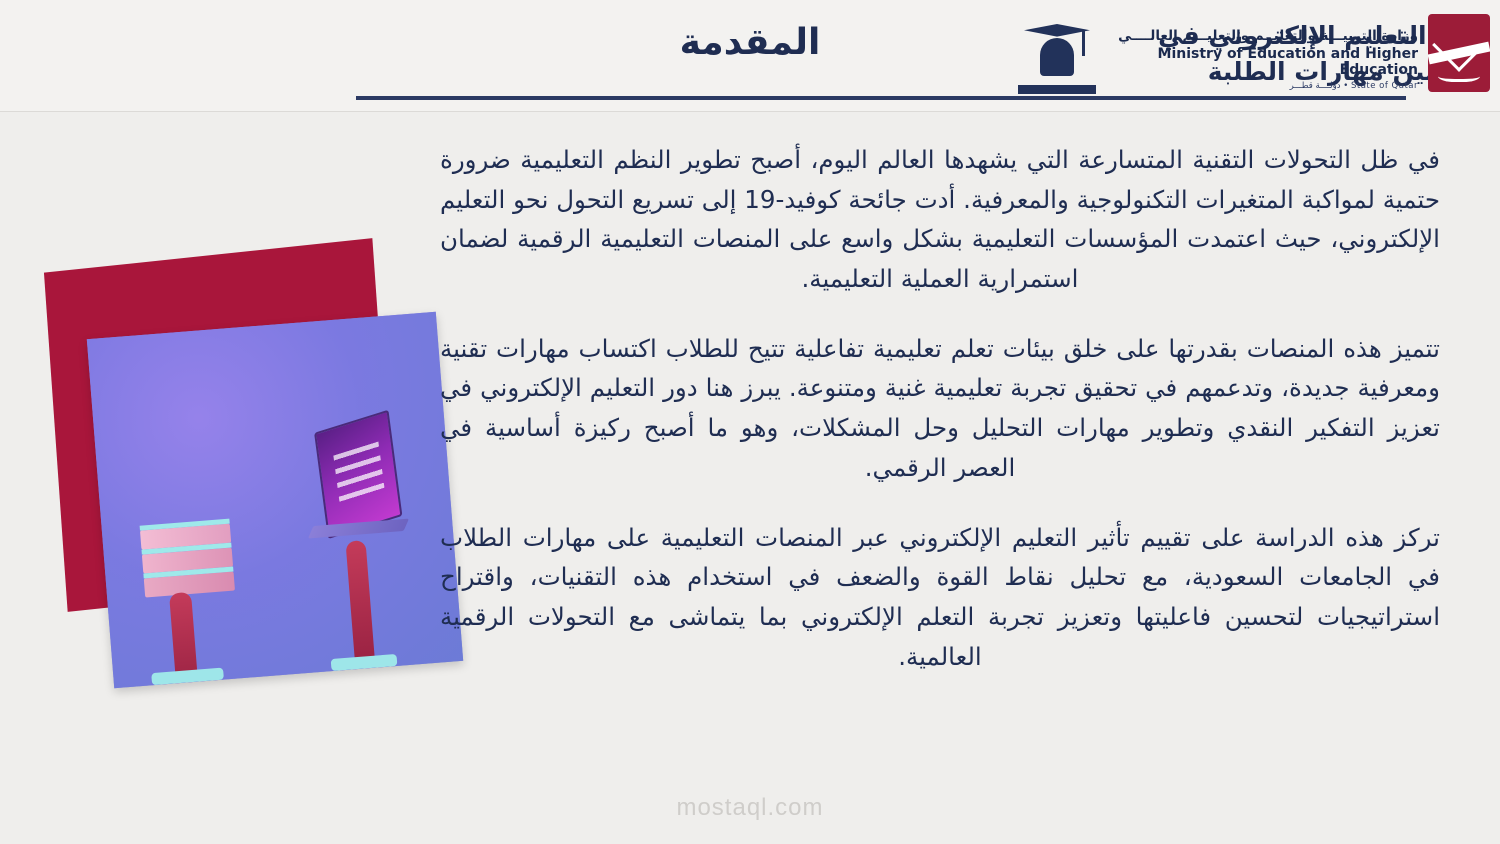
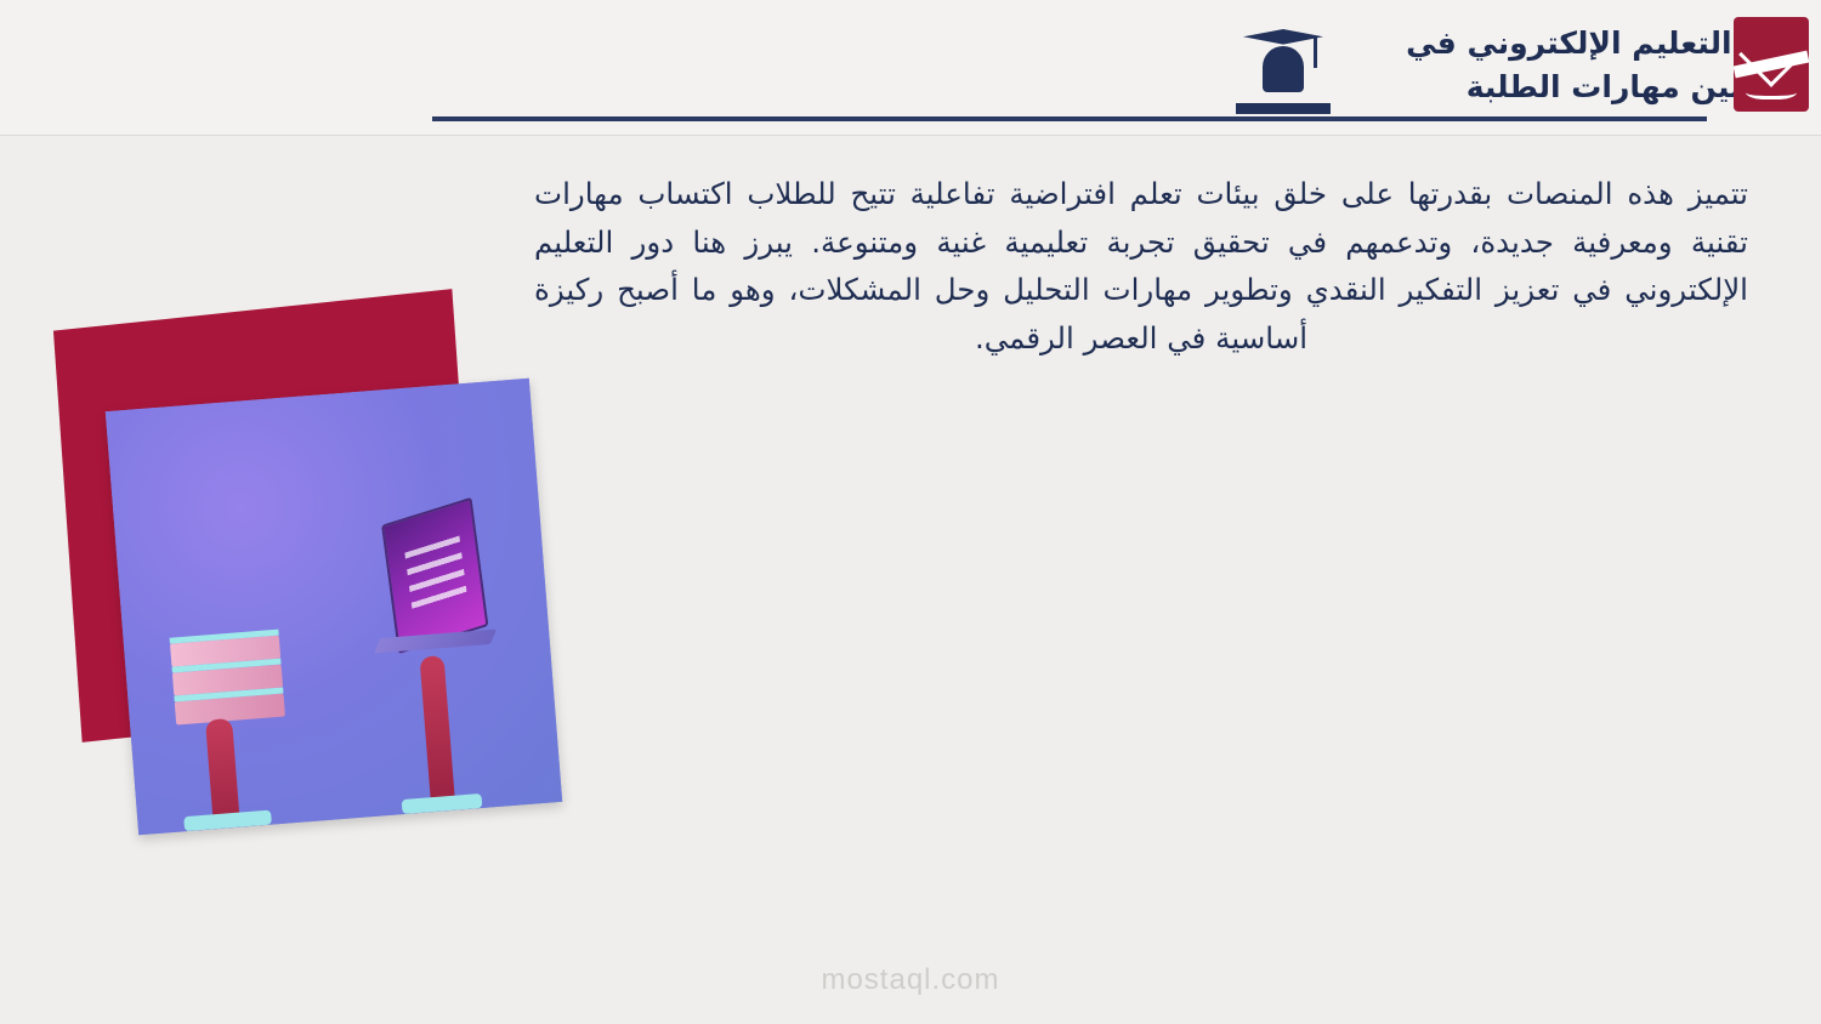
  التعليم الإلكتروني فيين مهارات الطلبة
- المقدمة
- وزارة التربيـــة والتعليــم والتعليـــم العالــــي
- Ministry of Education and Higher Education
- دولــــة قطـــر • State of Qatar
- في ظل التحولات التقنية المتسارعة التي يشهدها العالم اليوم، أصبح تطوير النظم التعليمية ضرورة حتمية لمواكبة المتغيرات التكنولوجية والمعرفية. أدت جائحة كوفيد-19 إلى تسريع التحول نحو التعليم الإلكتروني، حيث اعتمدت المؤسسات التعليمية بشكل واسع على المنصات التعليمية الرقمية لضمان استمرارية العملية التعليمية.
- تتميز هذه المنصات بقدرتها على خلق بيئات تعلم تعليمية تفاعلية تتيح للطلاب اكتساب مهارات تقنية ومعرفية جديدة، وتدعمهم في تحقيق تجربة تعليمية غنية ومتنوعة. يبرز هنا دور التعليم الإلكتروني في تعزيز التفكير النقدي وتطوير مهارات التحليل وحل المشكلات، وهو ما أصبح ركيزة أساسية في العصر الرقمي.
+ تتميز هذه المنصات بقدرتها على خلق بيئات تعلم افتراضية تفاعلية تتيح للطلاب اكتساب مهارات تقنية ومعرفية جديدة، وتدعمهم في تحقيق تجربة تعليمية غنية ومتنوعة. يبرز هنا دور التعليم الإلكتروني في تعزيز التفكير النقدي وتطوير مهارات التحليل وحل المشكلات، وهو ما أصبح ركيزة أساسية في العصر الرقمي.
- تركز هذه الدراسة على تقييم تأثير التعليم الإلكتروني عبر المنصات التعليمية على مهارات الطلاب في الجامعات السعودية، مع تحليل نقاط القوة والضعف في استخدام هذه التقنيات، واقتراح استراتيجيات لتحسين فاعليتها وتعزيز تجربة التعلم الإلكتروني بما يتماشى مع التحولات الرقمية العالمية.
  mostaql.com
